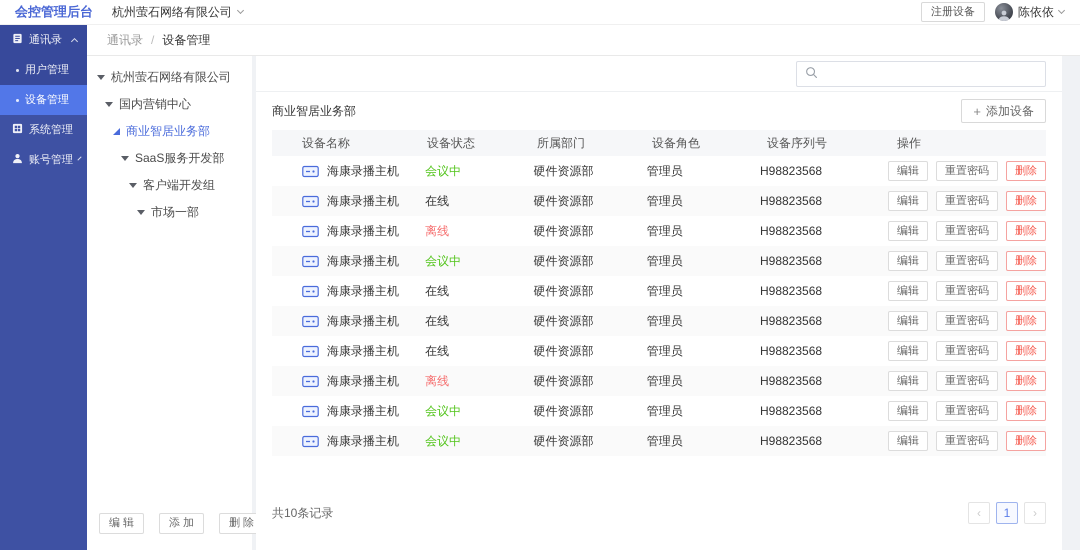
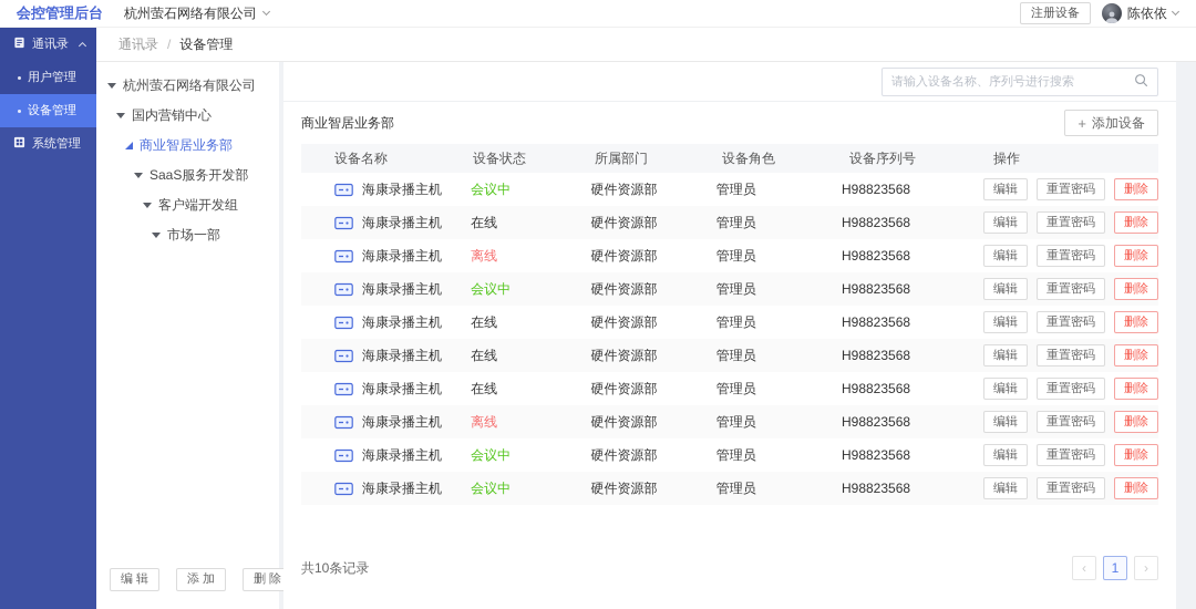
  会控管理后台
  杭州萤石网络有限公司
  注册设备
  陈依依
  通讯录
  用户管理
  设备管理
  系统管理
- 账号管理
  通讯录
  /
  设备管理
  杭州萤石网络有限公司
  国内营销中心
  商业智居业务部
  SaaS服务开发部
  客户端开发组
  市场一部
  编辑
  添加
  删除
+ 请输入设备名称、序列号进行搜索
  商业智居业务部
  +
  添加设备
  设备名称
  设备状态
  所属部门
  设备角色
  设备序列号
  操作
  海康录播主机
  会议中
  硬件资源部
  管理员
  H98823568
  编辑
  重置密码
  删除
  海康录播主机
  在线
  硬件资源部
  管理员
  H98823568
  编辑
  重置密码
  删除
  海康录播主机
  离线
  硬件资源部
  管理员
  H98823568
  编辑
  重置密码
  删除
  海康录播主机
  会议中
  硬件资源部
  管理员
  H98823568
  编辑
  重置密码
  删除
  海康录播主机
  在线
  硬件资源部
  管理员
  H98823568
  编辑
  重置密码
  删除
  海康录播主机
  在线
  硬件资源部
  管理员
  H98823568
  编辑
  重置密码
  删除
  海康录播主机
  在线
  硬件资源部
  管理员
  H98823568
  编辑
  重置密码
  删除
  海康录播主机
  离线
  硬件资源部
  管理员
  H98823568
  编辑
  重置密码
  删除
  海康录播主机
  会议中
  硬件资源部
  管理员
  H98823568
  编辑
  重置密码
  删除
  海康录播主机
  会议中
  硬件资源部
  管理员
  H98823568
  编辑
  重置密码
  删除
  共10条记录
  ‹
  1
  ›
